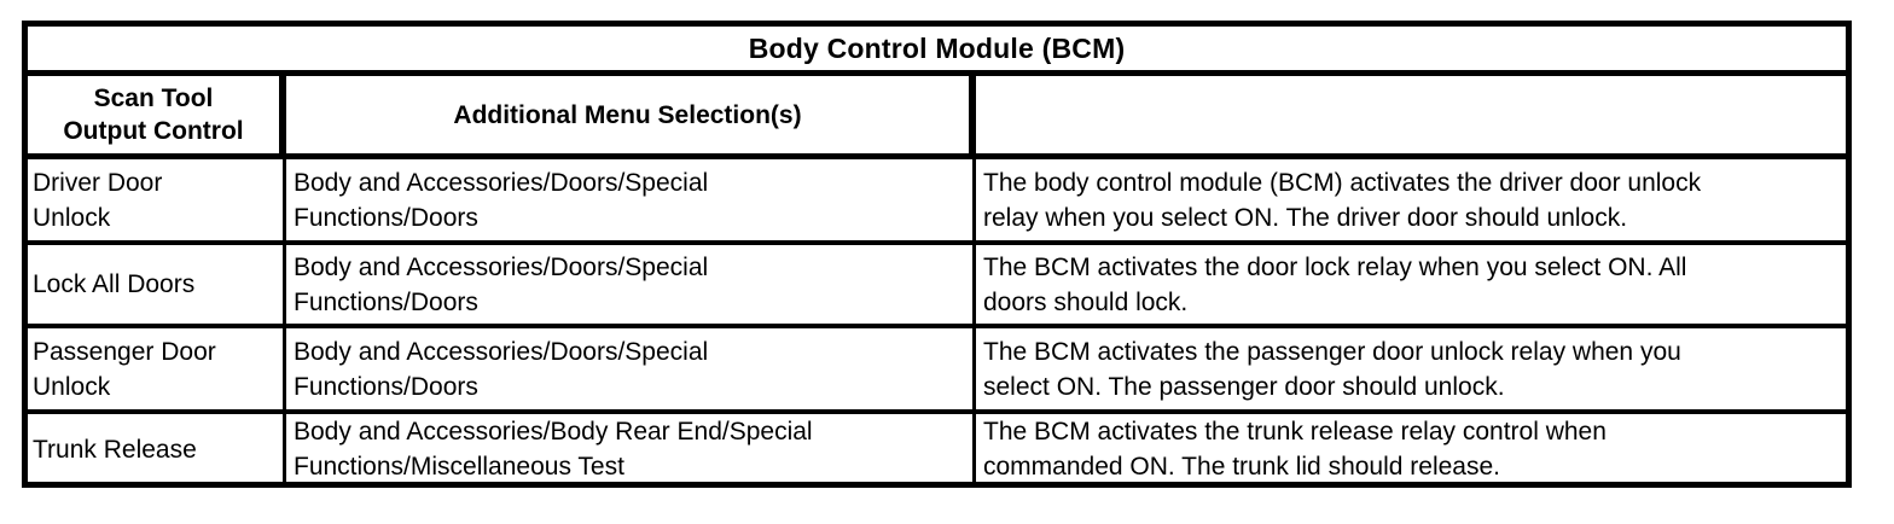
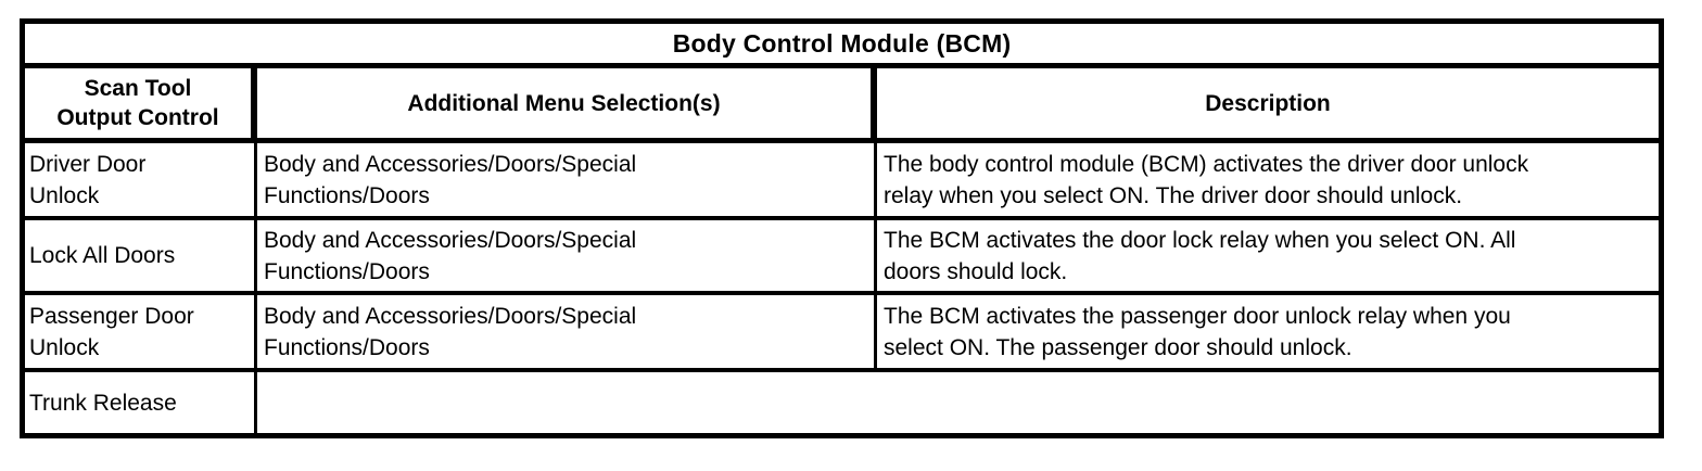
  Body Control Module (BCM)
  Scan Tool
  Output Control
  Additional Menu Selection(s)
+ Description
  Driver Door
  Unlock
  Body and Accessories/Doors/Special
  Functions/Doors
  The body control module (BCM) activates the driver door unlock
  relay when you select ON. The driver door should unlock.
  Lock All Doors
  Body and Accessories/Doors/Special
  Functions/Doors
  The BCM activates the door lock relay when you select ON. All
  doors should lock.
  Passenger Door
  Unlock
  Body and Accessories/Doors/Special
  Functions/Doors
  The BCM activates the passenger door unlock relay when you
  select ON. The passenger door should unlock.
  Trunk Release
- Body and Accessories/Body Rear End/Special
- Functions/Miscellaneous Test
- The BCM activates the trunk release relay control when
- commanded ON. The trunk lid should release.
